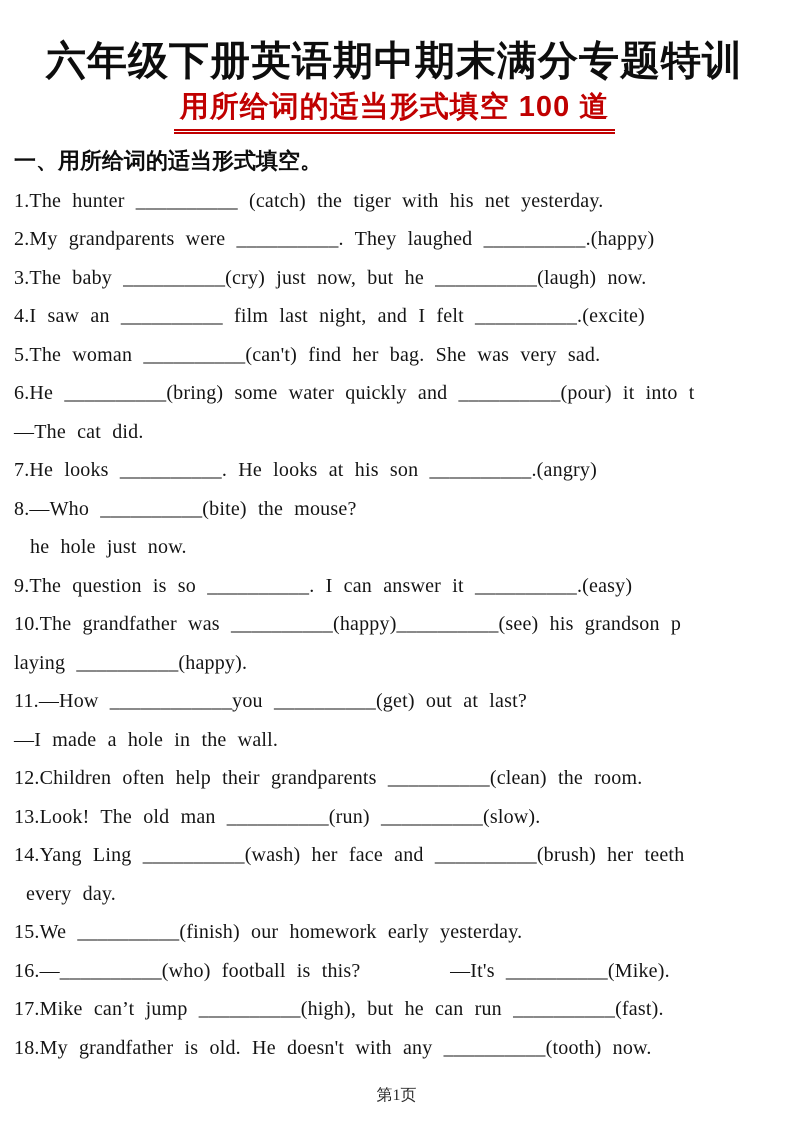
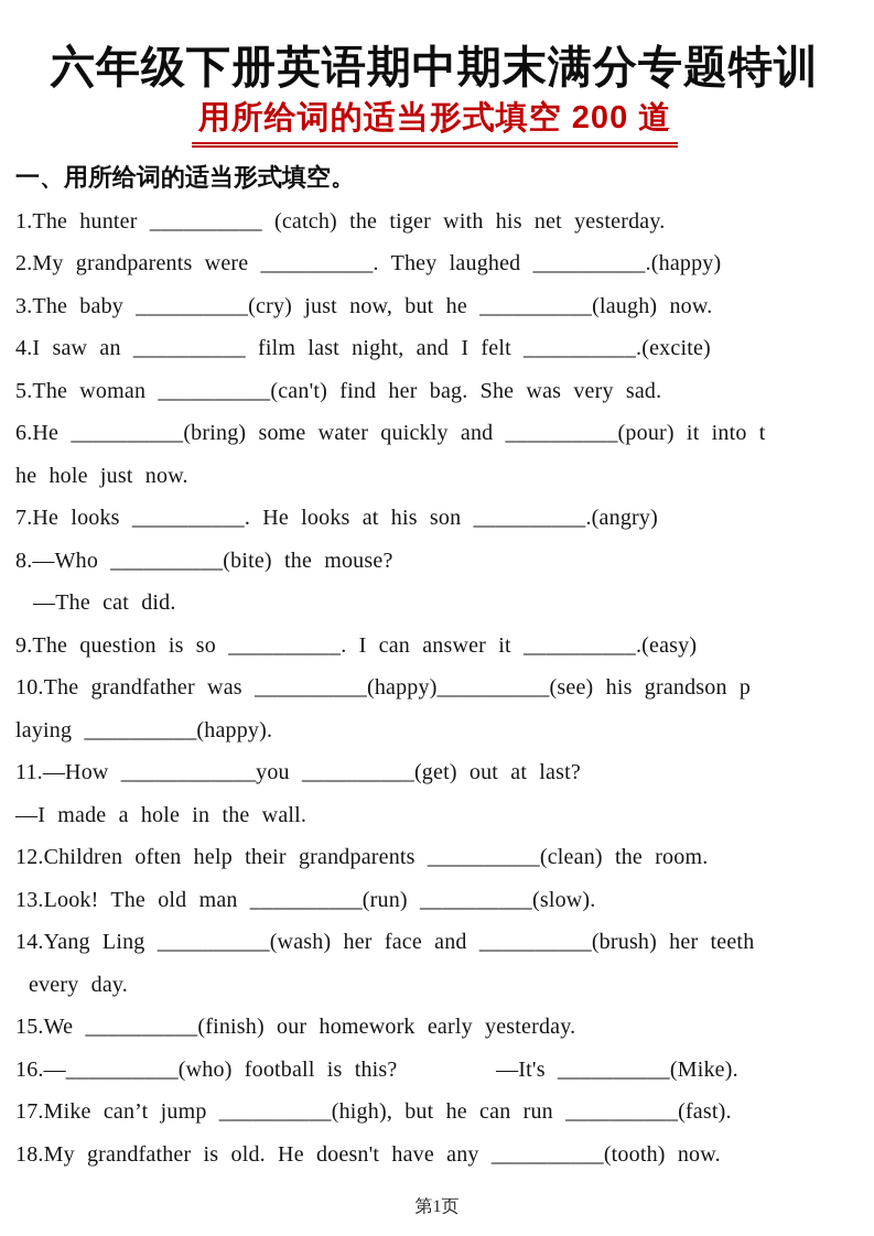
  六年级下册英语期中期末满分专题特训
- 用所给词的适当形式填空 100 道
+ 用所给词的适当形式填空 200 道
  一、用所给词的适当形式填空。
  1.The hunter __________ (catch) the tiger with his net yesterday.
  2.My grandparents were __________. They laughed __________.(happy)
  3.The baby __________(cry) just now, but he __________(laugh) now.
  4.I saw an __________ film last night, and I felt __________.(excite)
  5.The woman __________(can't) find her bag. She was very sad.
  6.He __________(bring) some water quickly and __________(pour) it into t
- —The cat did.
+ he hole just now.
  7.He looks __________. He looks at his son __________.(angry)
  8.—Who __________(bite) the mouse?
- he hole just now.
+ —The cat did.
  9.The question is so __________. I can answer it __________.(easy)
  10.The grandfather was __________(happy)__________(see) his grandson p
  laying __________(happy).
  11.—How ____________you __________(get) out at last?
  —I made a hole in the wall.
  12.Children often help their grandparents __________(clean) the room.
  13.Look! The old man __________(run) __________(slow).
  14.Yang Ling __________(wash) her face and __________(brush) her teeth
  every day.
  15.We __________(finish) our homework early yesterday.
  16.—__________(who) football is this? —It's __________(Mike).
  17.Mike can’t jump __________(high), but he can run __________(fast).
- 18.My grandfather is old. He doesn't with any __________(tooth) now.
+ 18.My grandfather is old. He doesn't have any __________(tooth) now.
  第1页
